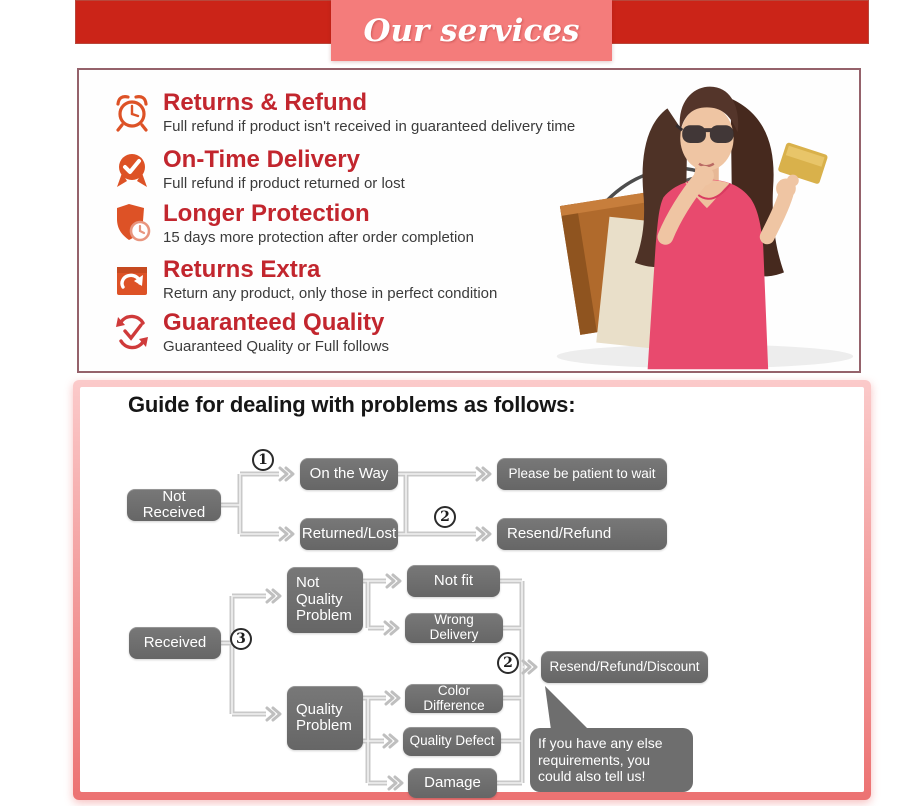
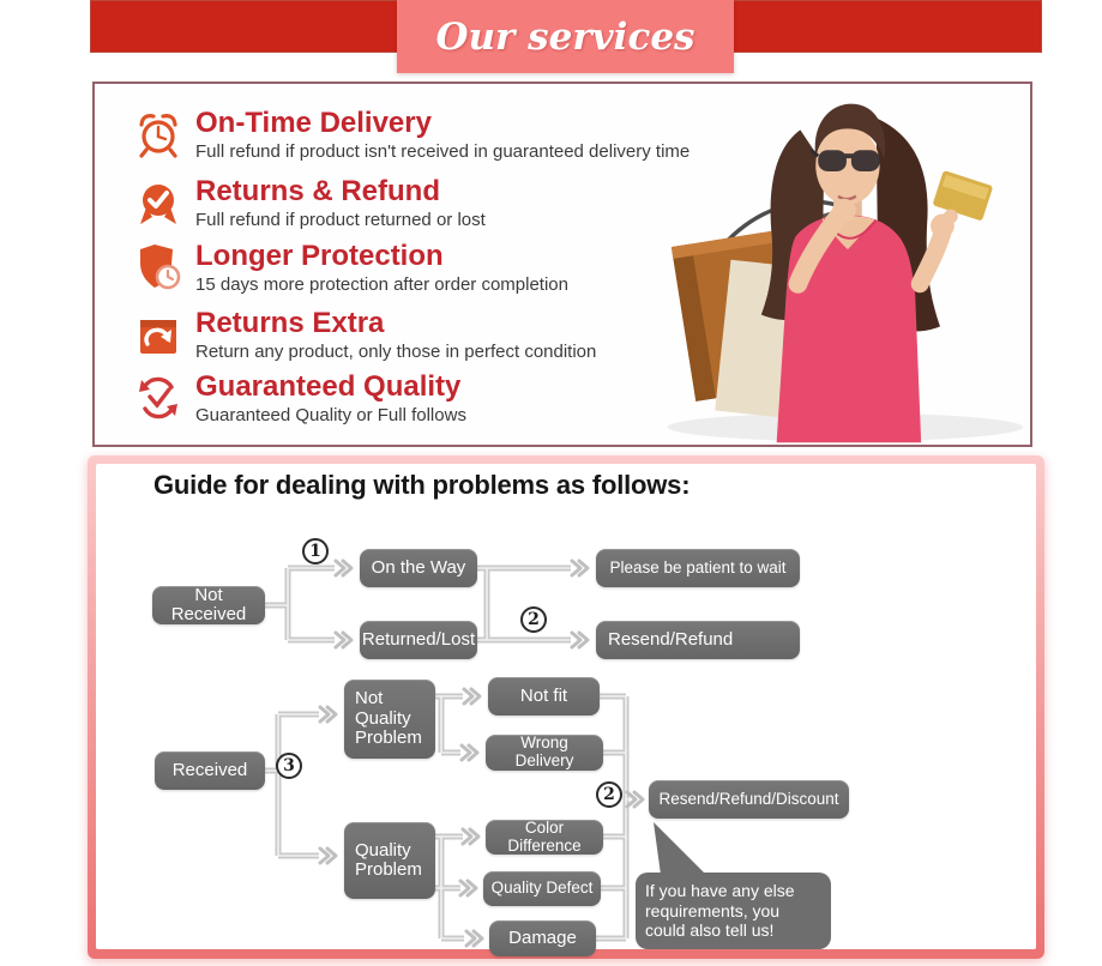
  Our services
- Returns & Refund
+ On-Time Delivery
  Full refund if product isn't received in guaranteed delivery time
- On-Time Delivery
+ Returns & Refund
  Full refund if product returned or lost
  Longer Protection
  15 days more protection after order completion
  Returns Extra
  Return any product, only those in perfect condition
  Guaranteed Quality
  Guaranteed Quality or Full follows
  Guide for dealing with problems as follows:
  Not Received
  On the Way
  Please be patient to wait
  Returned/Lost
  Resend/Refund
  Received
  Not Quality Problem
  Not fit
  Wrong Delivery
  Resend/Refund/Discount
  Quality Problem
  Color Difference
  Quality Defect
  Damage
  If you have any else requirements, you could also tell us!
  1
  2
  3
  2
